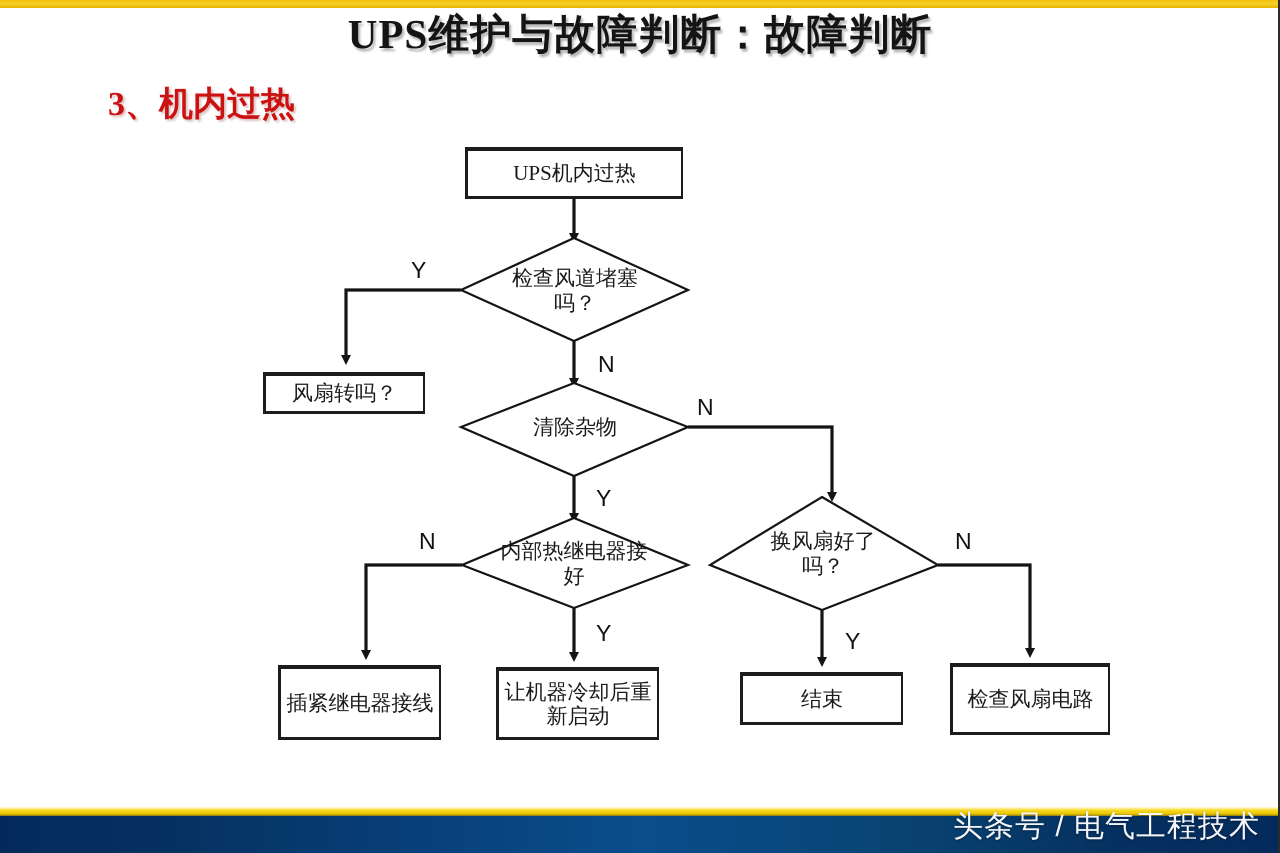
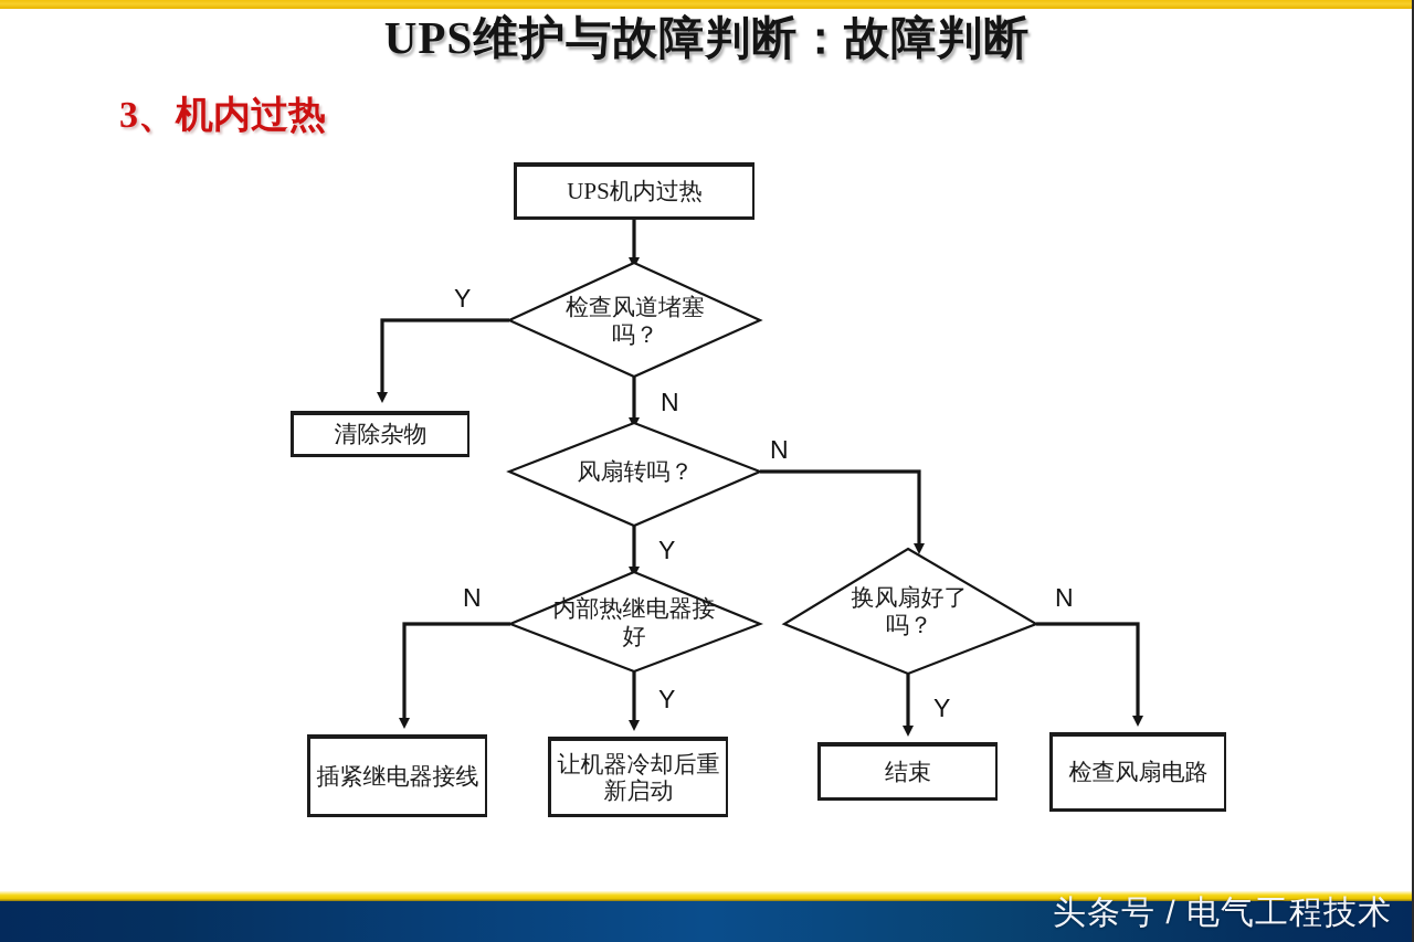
  UPS维护与故障判断：故障判断
  3、机内过热
  检查风道堵塞吗？
- 清除杂物
+ 风扇转吗？
  内部热继电器接好
  换风扇好了吗？
  UPS机内过热
- 风扇转吗？
+ 清除杂物
  插紧继电器接线
  让机器冷却后重新启动
  结束
  检查风扇电路
  Y
  N
  N
  Y
  N
  Y
  Y
  N
  头条号 / 电气工程技术
